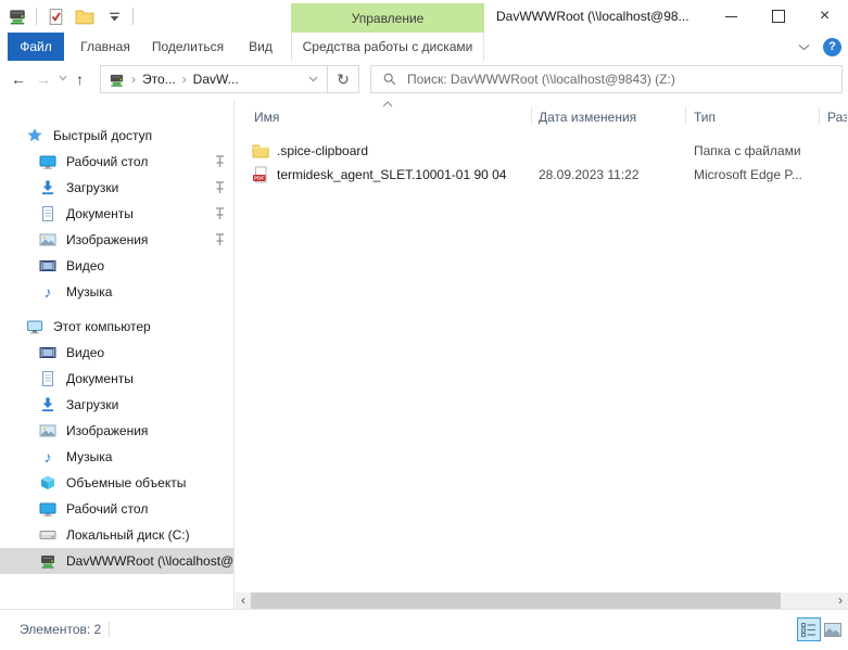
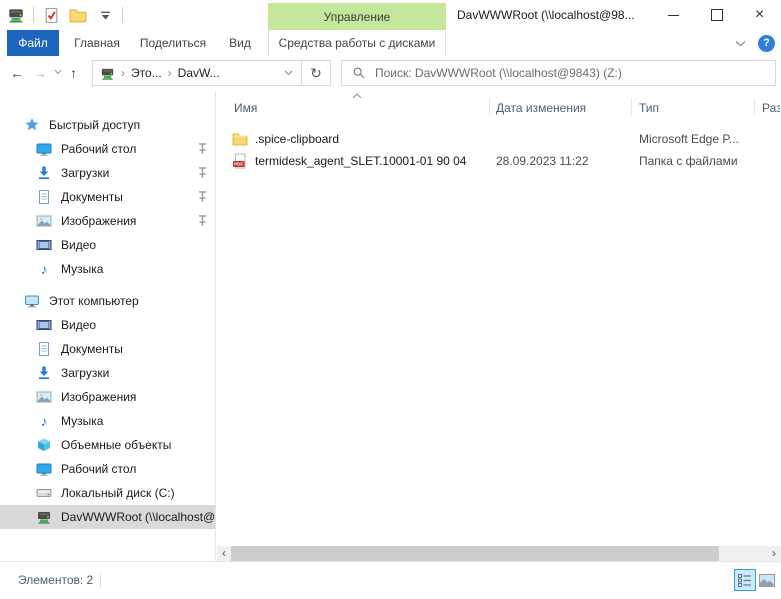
  Управление
  DavWWWRoot (\\localhost@98...
  ×
  Файл
  Главная
  Поделиться
  Вид
  Средства работы с дисками
  ?
  ←
  →
  ↑
  ›
  Это...
  ›
  DavW...
  ↻
  Поиск: DavWWWRoot (\\localhost@9843) (Z:)
  Быстрый доступ
  Рабочий стол
  Загрузки
  Документы
  Изображения
  Видео
  ♪
  Музыка
  Этот компьютер
  Видео
  Документы
  Загрузки
  Изображения
  ♪
  Музыка
  Объемные объекты
  Рабочий стол
  Локальный диск (C:)
  DavWWWRoot (\\localhost@
  Имя
  Дата изменения
  Тип
  .spice-clipboard
- Папка с файлами
+ Microsoft Edge P...
  termidesk_agent_SLET.10001-01 90 04
  28.09.2023 11:22
- Microsoft Edge P...
+ Папка с файлами
  ‹
  ›
  Элементов: 2
